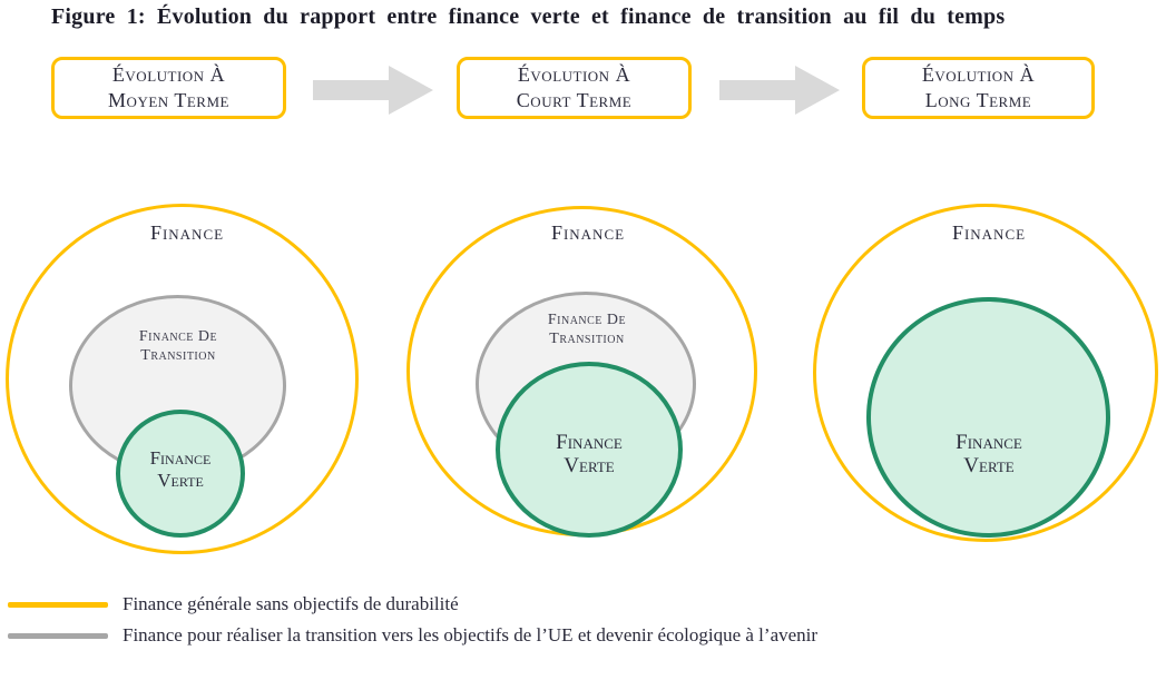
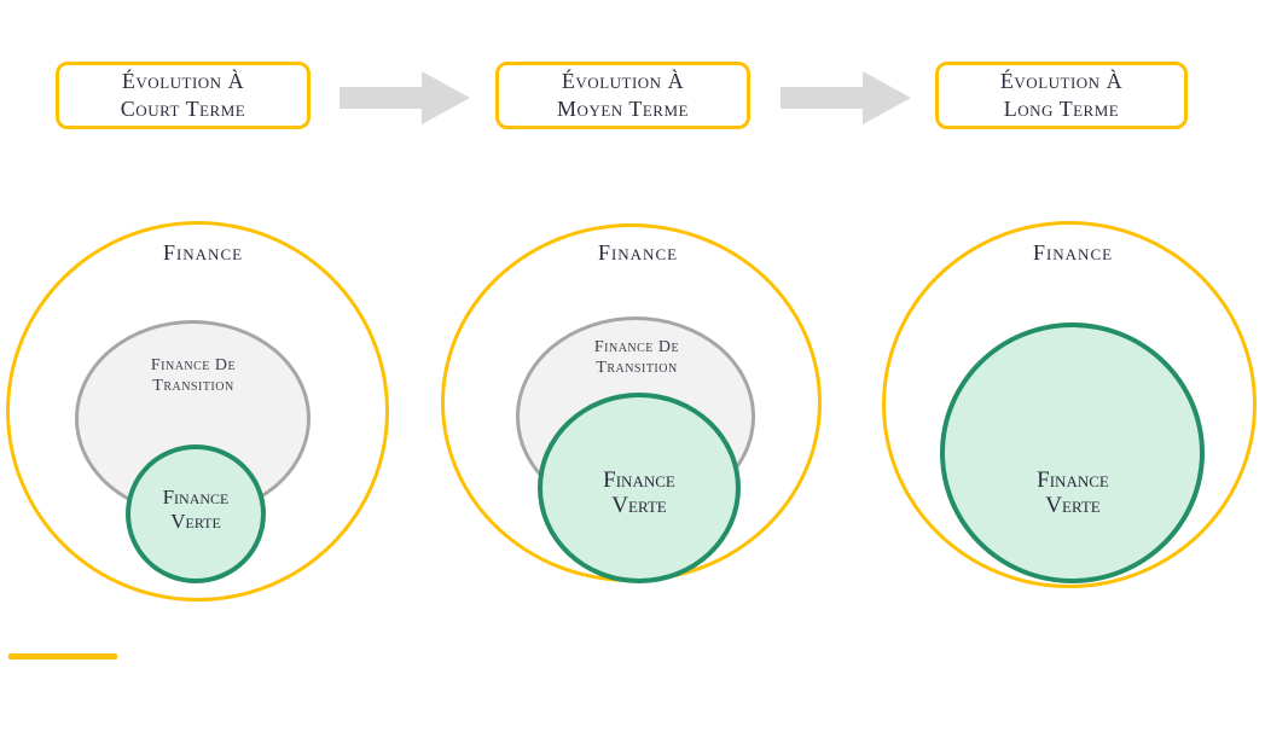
- Figure 1: Évolution du rapport entre finance verte et finance de transition au fil du temps
  Évolution À
- Moyen Terme
+ Court Terme
  Évolution À
- Court Terme
+ Moyen Terme
  Évolution À
  Long Terme
  Finance
  Finance De
  Transition
  Finance
  Verte
  Finance
  Finance De
  Transition
  Finance
  Verte
  Finance
  Finance
  Verte
- Finance générale sans objectifs de durabilité
- Finance pour réaliser la transition vers les objectifs de l’UE et devenir écologique à l’avenir
